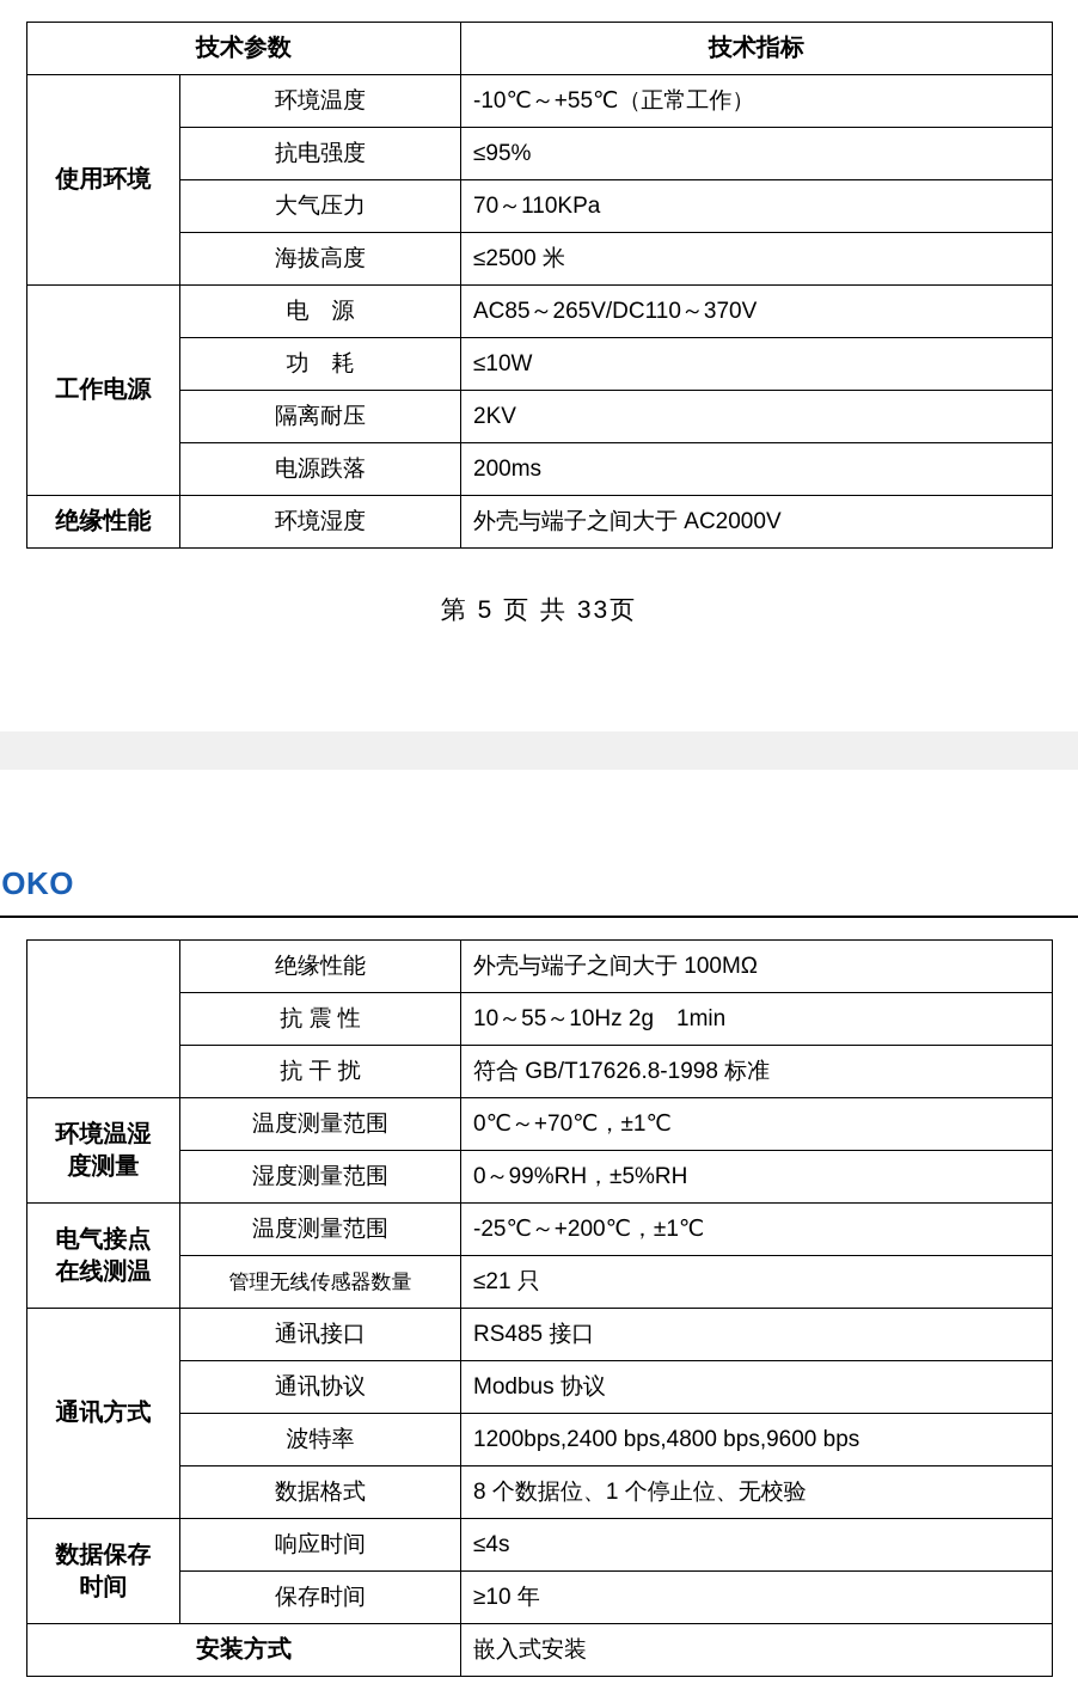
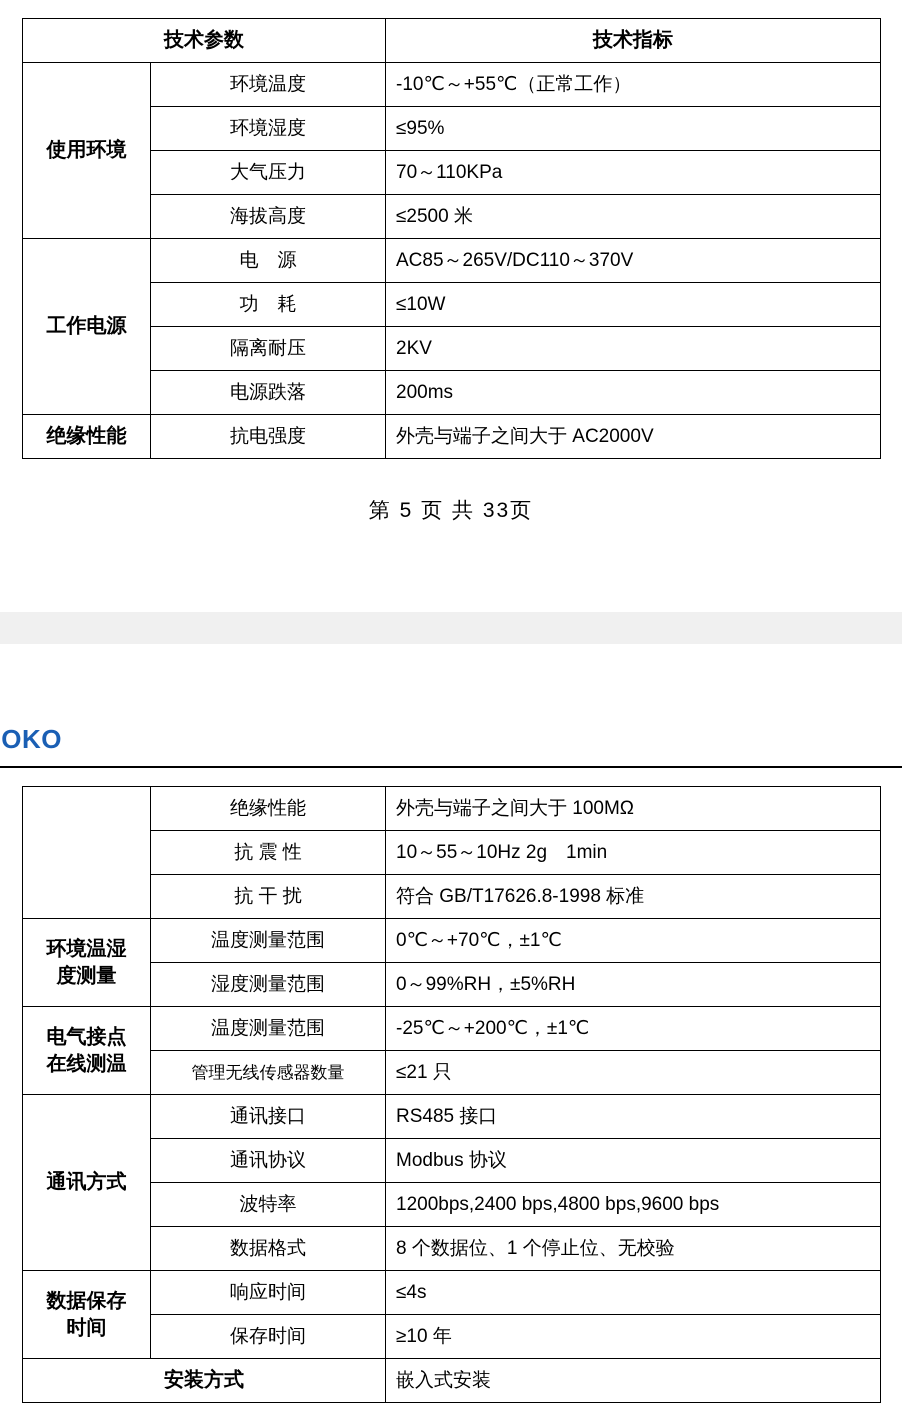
  技术参数	技术指标
  使用环境	环境温度	-10℃～+55℃（正常工作）
- 抗电强度	≤95%
+ 环境湿度	≤95%
  大气压力	70～110KPa
  海拔高度	≤2500 米
  工作电源	电 源	AC85～265V/DC110～370V
  功 耗	≤10W
  隔离耐压	2KV
  电源跌落	200ms
- 绝缘性能	环境湿度	外壳与端子之间大于 AC2000V
+ 绝缘性能	抗电强度	外壳与端子之间大于 AC2000V
  第 5 页 共 33页
  OKO
  	绝缘性能	外壳与端子之间大于 100MΩ
  抗 震 性	10～55～10Hz 2g 1min
  抗 干 扰	符合 GB/T17626.8-1998 标准
  环境温湿 度测量	温度测量范围	0℃～+70℃，±1℃
  湿度测量范围	0～99%RH，±5%RH
  电气接点 在线测温	温度测量范围	-25℃～+200℃，±1℃
  管理无线传感器数量	≤21 只
  通讯方式	通讯接口	RS485 接口
  通讯协议	Modbus 协议
  波特率	1200bps,2400 bps,4800 bps,9600 bps
  数据格式	8 个数据位、1 个停止位、无校验
  数据保存 时间	响应时间	≤4s
  保存时间	≥10 年
  安装方式	嵌入式安装
